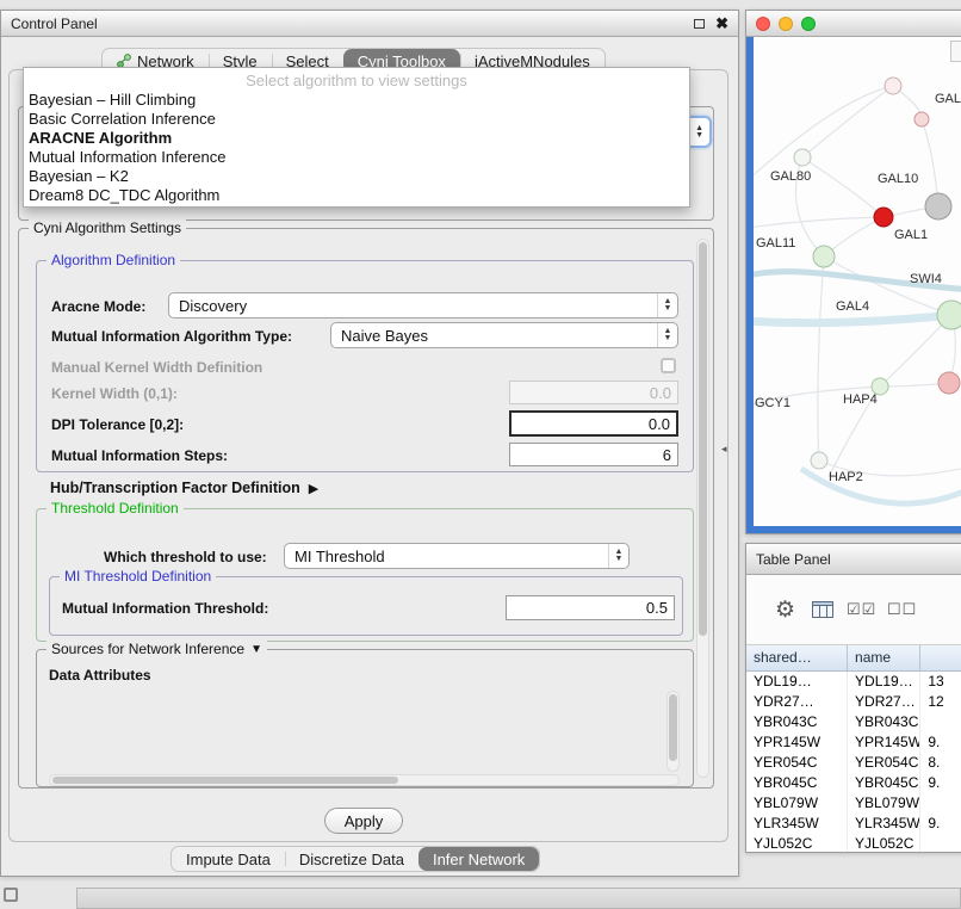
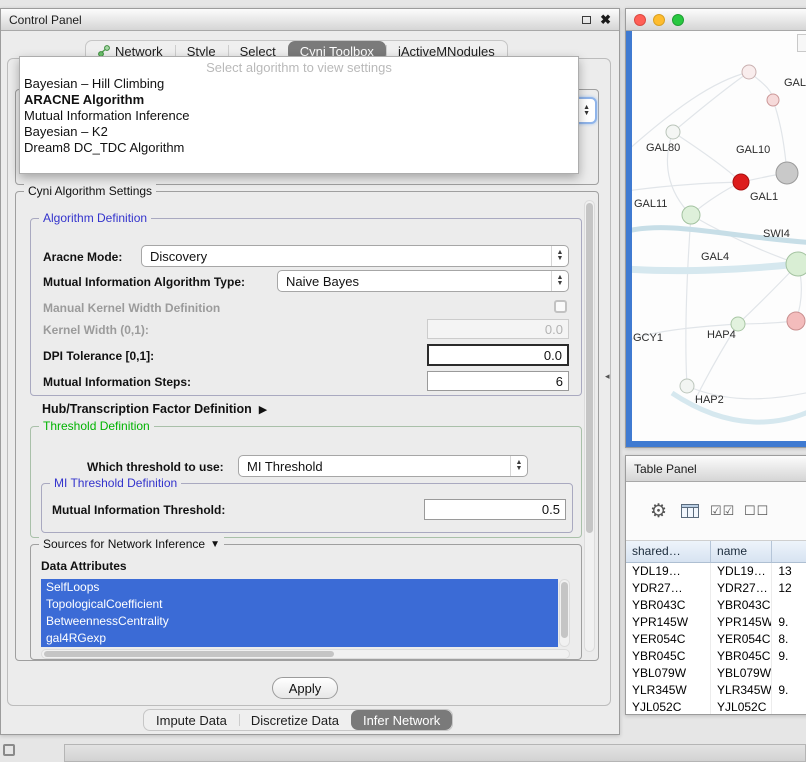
  Control Panel
  ✖
  Network
  Style
  Select
  Cyni Toolbox
  jActiveMNodules
  Select algorithm to view settings
  Bayesian – Hill Climbing
- Basic Correlation Inference
  ARACNE Algorithm
  Mutual Information Inference
  Bayesian – K2
  Dream8 DC_TDC Algorithm
  Cyni Algorithm Settings
  Algorithm Definition
  Aracne Mode:
  Discovery
  Mutual Information Algorithm Type:
  Naive Bayes
  Manual Kernel Width Definition
  Kernel Width (0,1):
  0.0
- DPI Tolerance [0,2]:
+ DPI Tolerance [0,1]:
  0.0
  Mutual Information Steps:
  6
  Hub/Transcription Factor Definition
  ▶
  Threshold Definition
  Which threshold to use:
  MI Threshold
  MI Threshold Definition
  Mutual Information Threshold:
  0.5
  Sources for Network Inference
  ▼
  Data Attributes
+ SelfLoops
+ TopologicalCoefficient
+ BetweennessCentrality
+ gal4RGexp
  ◂
  Apply
  Impute Data
  Discretize Data
  Infer Network
  GAL80
  GAL10
  GAL11
  GAL1
  SWI4
  GAL4
  GCY1
  HAP4
  HAP2
  GAL
  Table Panel
  ⚙
  ☑☑
  ☐☐
  shared…
  name
  YDL19…
  YDL19…
  13
  YDR27…
  YDR27…
  12
  YBR043C
  YBR043C
  YPR145W
  YPR145W
  9.
  YER054C
  YER054C
  8.
  YBR045C
  YBR045C
  9.
  YBL079W
  YBL079W
  YLR345W
  YLR345W
  9.
  YJL052C
  YJL052C
